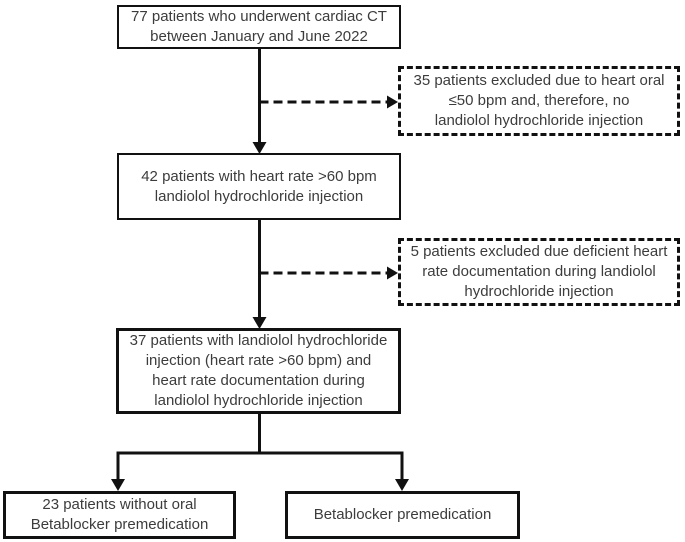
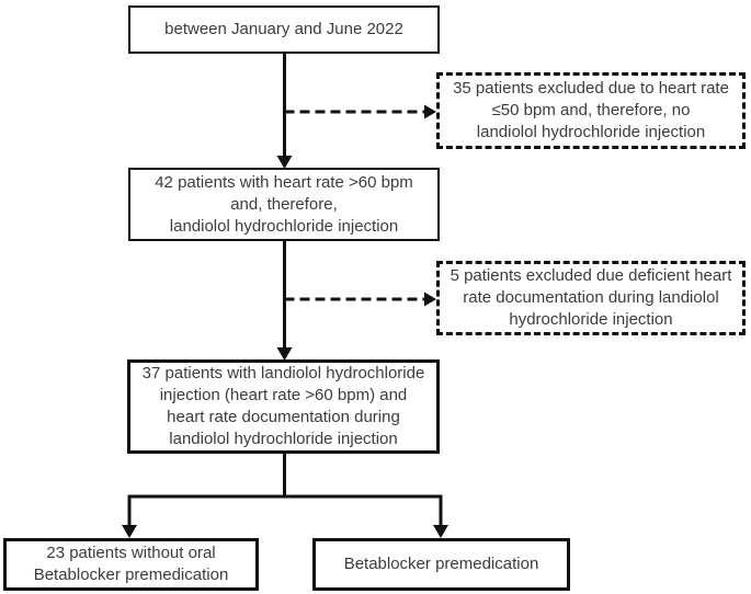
- 77 patients who underwent cardiac CT
  between January and June 2022
- 35 patients excluded due to heart oral
+ 35 patients excluded due to heart rate
  ≤50 bpm and, therefore, no
  landiolol hydrochloride injection
  42 patients with heart rate >60 bpm
+ and, therefore,
  landiolol hydrochloride injection
  5 patients excluded due deficient heart
  rate documentation during landiolol
  hydrochloride injection
  37 patients with landiolol hydrochloride
  injection (heart rate >60 bpm) and
  heart rate documentation during
  landiolol hydrochloride injection
  23 patients without oral
  Betablocker premedication
  Betablocker premedication
